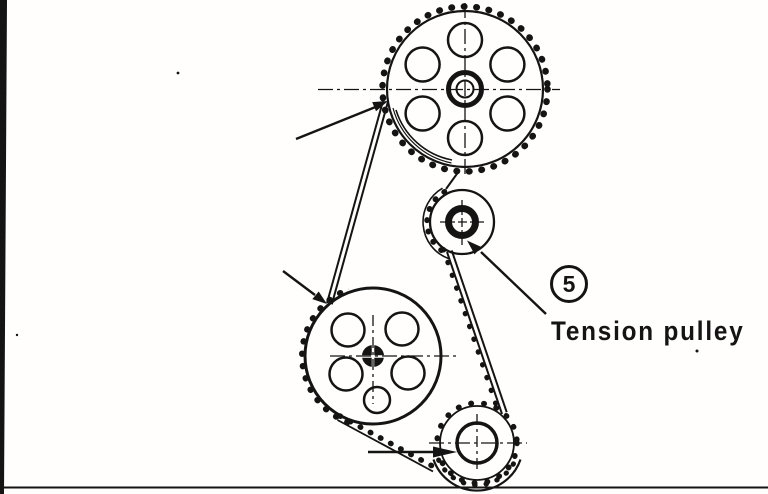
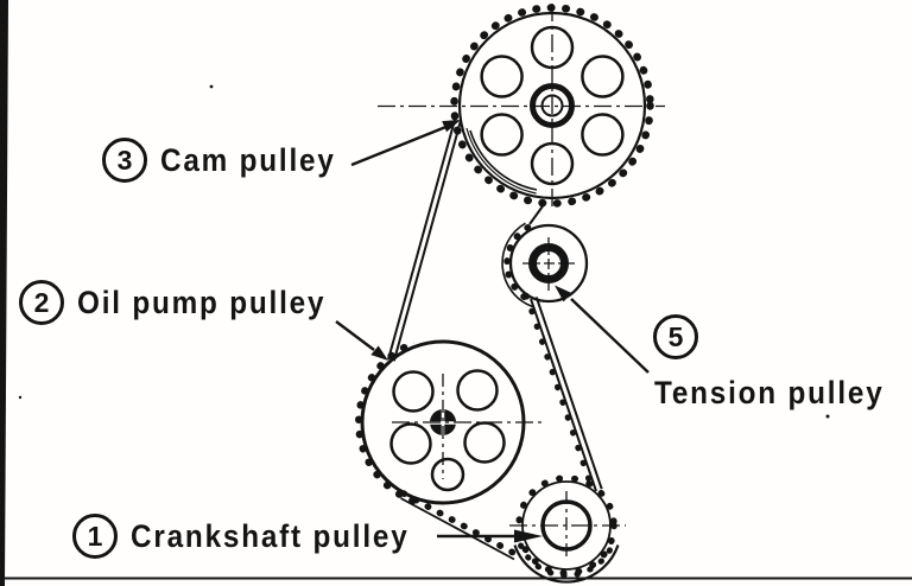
+ 3
+ Cam pulley
+ 2
+ Oil pump pulley
+ 1
+ Crankshaft pulley
  5
  Tension pulley
